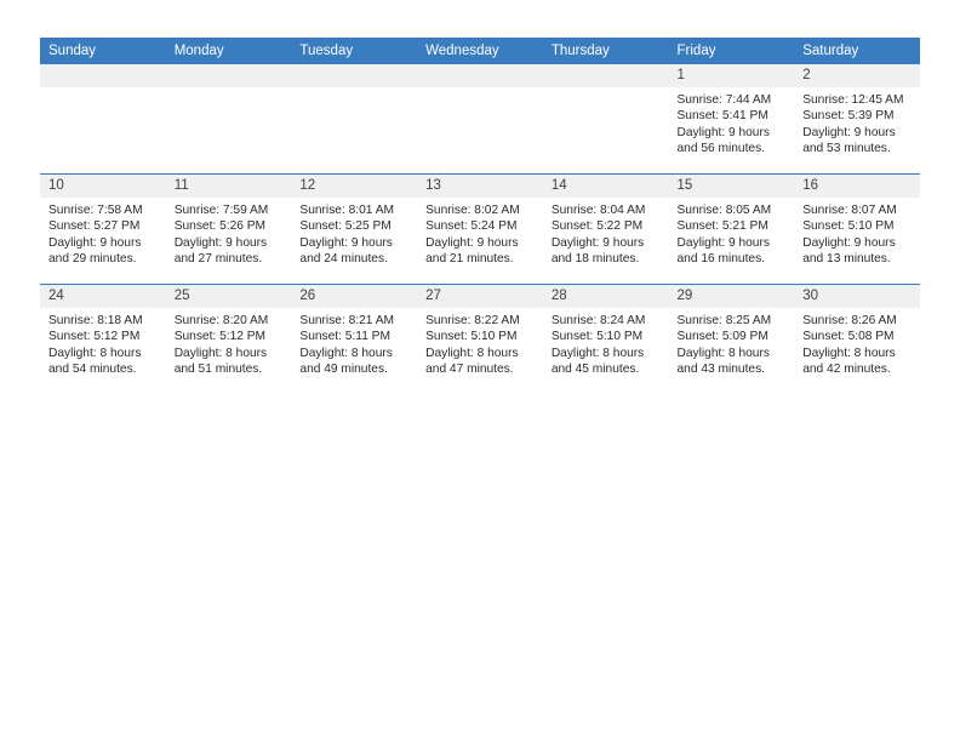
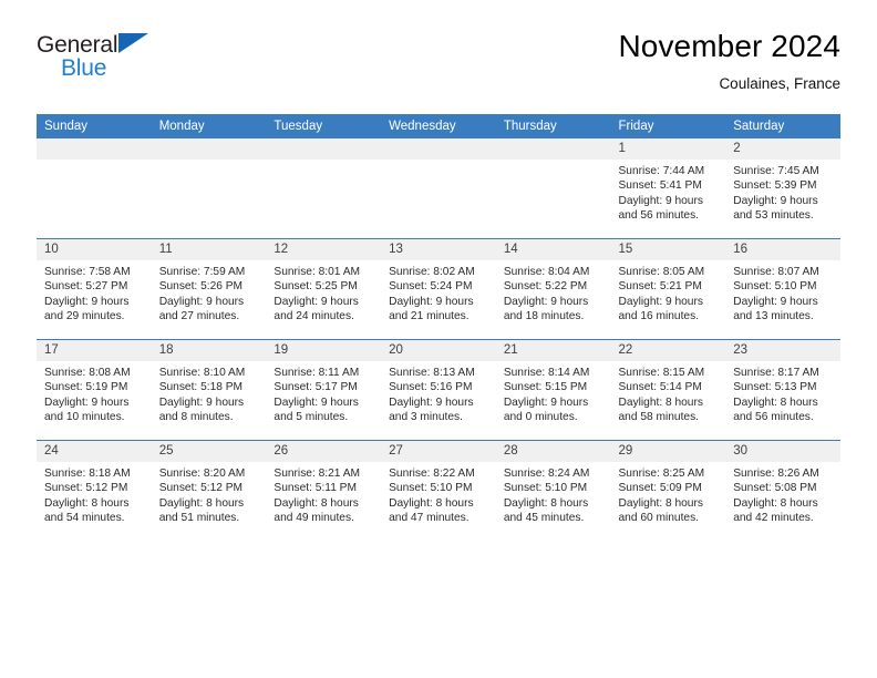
+ General
+ Blue
+ November 2024
+ Coulaines, France
  Sunday	Monday	Tuesday	Wednesday	Thursday	Friday	Saturday
- 					1Sunrise: 7:44 AMSunset: 5:41 PMDaylight: 9 hoursand 56 minutes.	2Sunrise: 12:45 AMSunset: 5:39 PMDaylight: 9 hoursand 53 minutes.
+ 					1Sunrise: 7:44 AMSunset: 5:41 PMDaylight: 9 hoursand 56 minutes.	2Sunrise: 7:45 AMSunset: 5:39 PMDaylight: 9 hoursand 53 minutes.
  10Sunrise: 7:58 AMSunset: 5:27 PMDaylight: 9 hoursand 29 minutes.	11Sunrise: 7:59 AMSunset: 5:26 PMDaylight: 9 hoursand 27 minutes.	12Sunrise: 8:01 AMSunset: 5:25 PMDaylight: 9 hoursand 24 minutes.	13Sunrise: 8:02 AMSunset: 5:24 PMDaylight: 9 hoursand 21 minutes.	14Sunrise: 8:04 AMSunset: 5:22 PMDaylight: 9 hoursand 18 minutes.	15Sunrise: 8:05 AMSunset: 5:21 PMDaylight: 9 hoursand 16 minutes.	16Sunrise: 8:07 AMSunset: 5:10 PMDaylight: 9 hoursand 13 minutes.
+ 17Sunrise: 8:08 AMSunset: 5:19 PMDaylight: 9 hoursand 10 minutes.	18Sunrise: 8:10 AMSunset: 5:18 PMDaylight: 9 hoursand 8 minutes.	19Sunrise: 8:11 AMSunset: 5:17 PMDaylight: 9 hoursand 5 minutes.	20Sunrise: 8:13 AMSunset: 5:16 PMDaylight: 9 hoursand 3 minutes.	21Sunrise: 8:14 AMSunset: 5:15 PMDaylight: 9 hoursand 0 minutes.	22Sunrise: 8:15 AMSunset: 5:14 PMDaylight: 8 hoursand 58 minutes.	23Sunrise: 8:17 AMSunset: 5:13 PMDaylight: 8 hoursand 56 minutes.
- 24Sunrise: 8:18 AMSunset: 5:12 PMDaylight: 8 hoursand 54 minutes.	25Sunrise: 8:20 AMSunset: 5:12 PMDaylight: 8 hoursand 51 minutes.	26Sunrise: 8:21 AMSunset: 5:11 PMDaylight: 8 hoursand 49 minutes.	27Sunrise: 8:22 AMSunset: 5:10 PMDaylight: 8 hoursand 47 minutes.	28Sunrise: 8:24 AMSunset: 5:10 PMDaylight: 8 hoursand 45 minutes.	29Sunrise: 8:25 AMSunset: 5:09 PMDaylight: 8 hoursand 43 minutes.	30Sunrise: 8:26 AMSunset: 5:08 PMDaylight: 8 hoursand 42 minutes.
+ 24Sunrise: 8:18 AMSunset: 5:12 PMDaylight: 8 hoursand 54 minutes.	25Sunrise: 8:20 AMSunset: 5:12 PMDaylight: 8 hoursand 51 minutes.	26Sunrise: 8:21 AMSunset: 5:11 PMDaylight: 8 hoursand 49 minutes.	27Sunrise: 8:22 AMSunset: 5:10 PMDaylight: 8 hoursand 47 minutes.	28Sunrise: 8:24 AMSunset: 5:10 PMDaylight: 8 hoursand 45 minutes.	29Sunrise: 8:25 AMSunset: 5:09 PMDaylight: 8 hoursand 60 minutes.	30Sunrise: 8:26 AMSunset: 5:08 PMDaylight: 8 hoursand 42 minutes.
